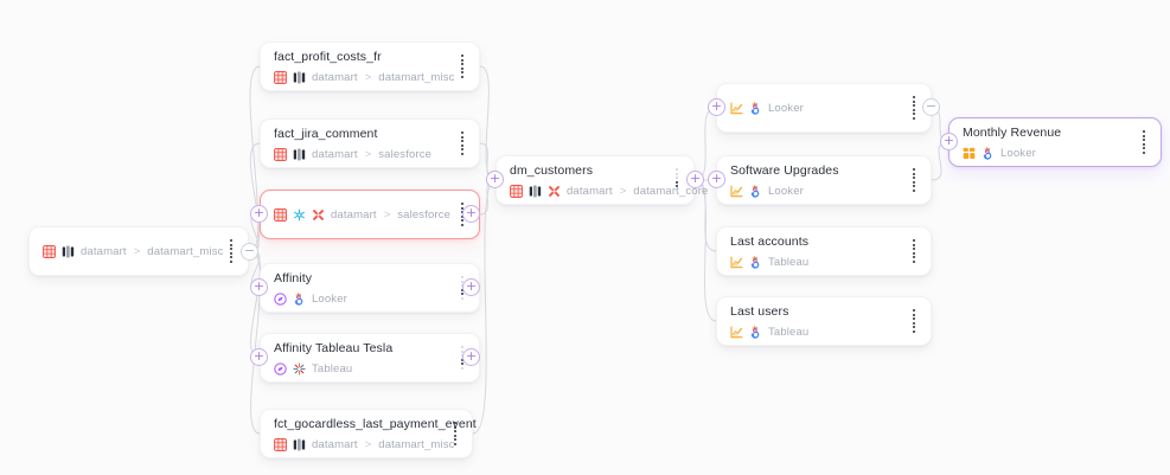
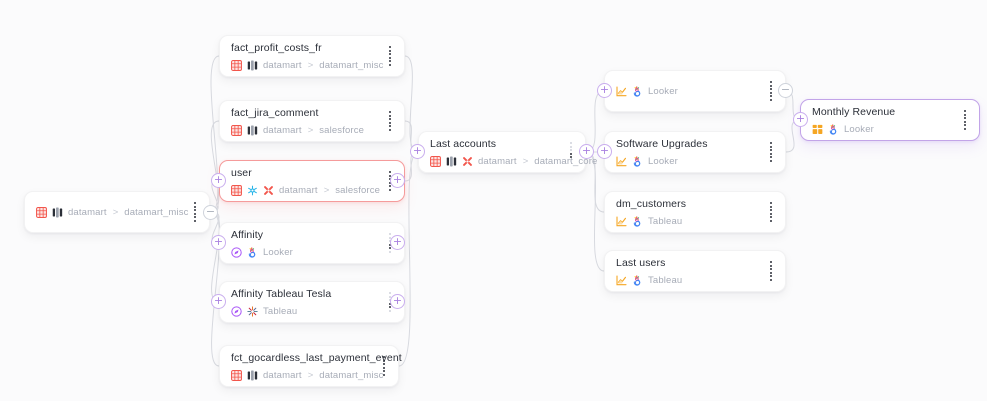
  datamart
  >
  datamart_misc
  fact_profit_costs_fr
  datamart
  >
  datamart_misc
  fact_jira_comment
  datamart
  >
  salesforce
+ user
  datamart
  >
  salesforce
  Affinity
  Looker
  Affinity Tableau Tesla
  Tableau
  fct_gocardless_last_payment_eent
  datamart
  >
  datamart_misc
- dm_customers
+ Last accounts
  datamart
  >
  datamar_core
  Looker
  Software Upgrades
  Looker
- Last accounts
+ dm_customers
  Tableau
  Last users
  Tableau
  Monthly Revenue
  Looker
  −
  +
  +
  +
  +
  +
  +
  +
  +
  +
  −
  +
  +
